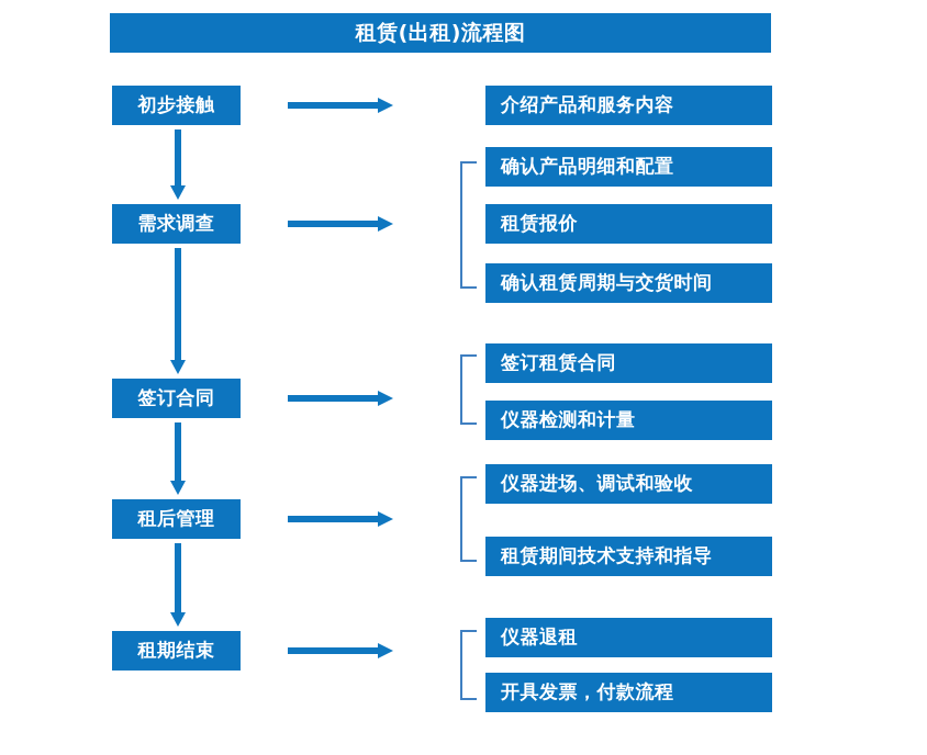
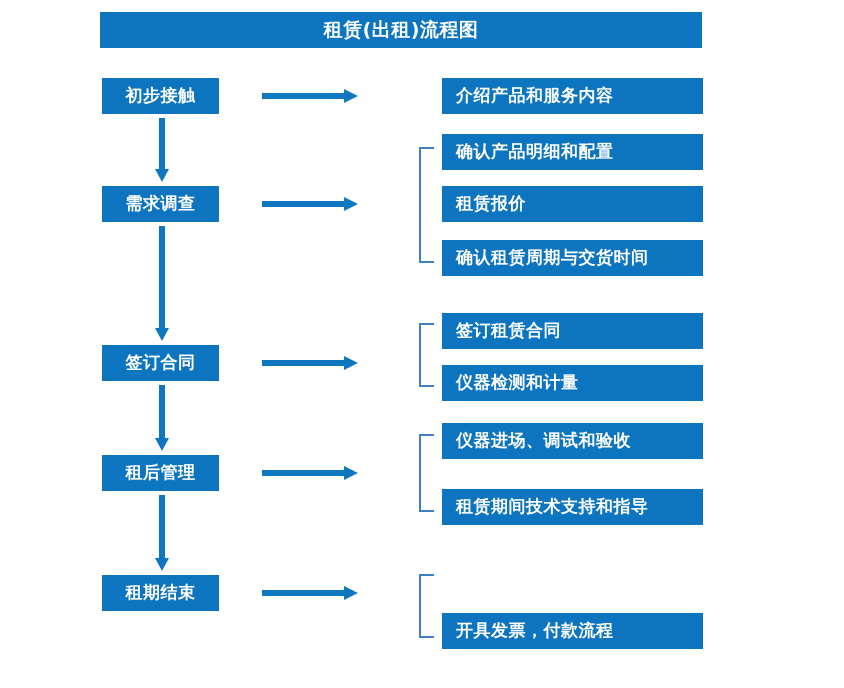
  租赁(出租)流程图
  初步接触
  需求调查
  签订合同
  租后管理
  租期结束
  介绍产品和服务内容
  确认产品明细和配置
  租赁报价
  确认租赁周期与交货时间
  签订租赁合同
  仪器检测和计量
  仪器进场、调试和验收
  租赁期间技术支持和指导
- 仪器退租
  开具发票，付款流程
